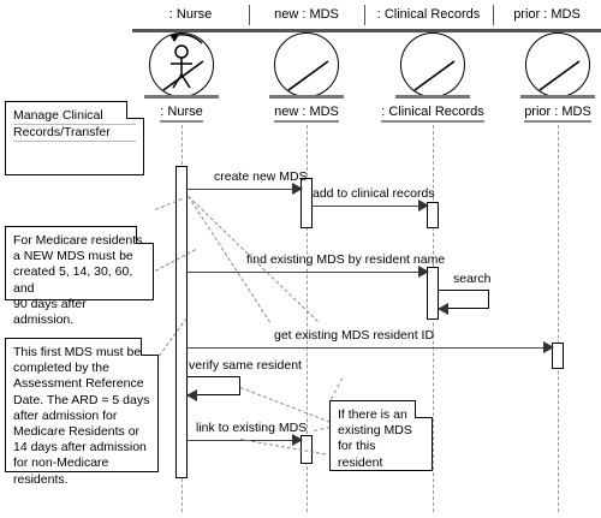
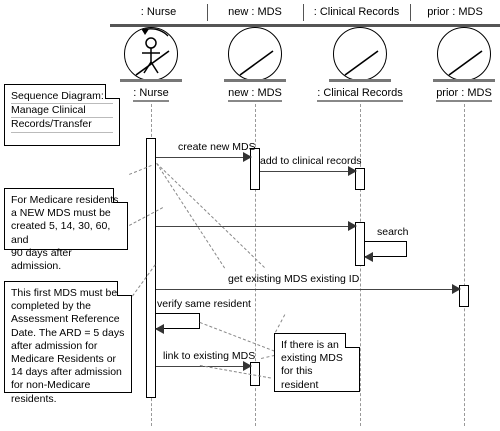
  : Nurse
  new : MDS
  : Clinical Records
  prior : MDS
  : Nurse
  new : MDS
  : Clinical Records
  prior : MDS
  create new MDS
  add to clinical records
- find existing MDS by resident name
  search
- get existing MDS resident ID
+ get existing MDS existing ID
  verify same resident
  link to existing MDS
+ Sequence Diagram:
  Manage Clinical
  Records/Transfer
  For Medicare residents
  a NEW MDS must be
  created 5, 14, 30, 60, and
  90 days after admission.
  This first MDS must be
  completed by the
  Assessment Reference
  Date. The ARD = 5 days
  after admission for
  Medicare Residents or
  14 days after admission
  for non-Medicare residents.
  If there is an
  existing MDS
  for this
  resident
